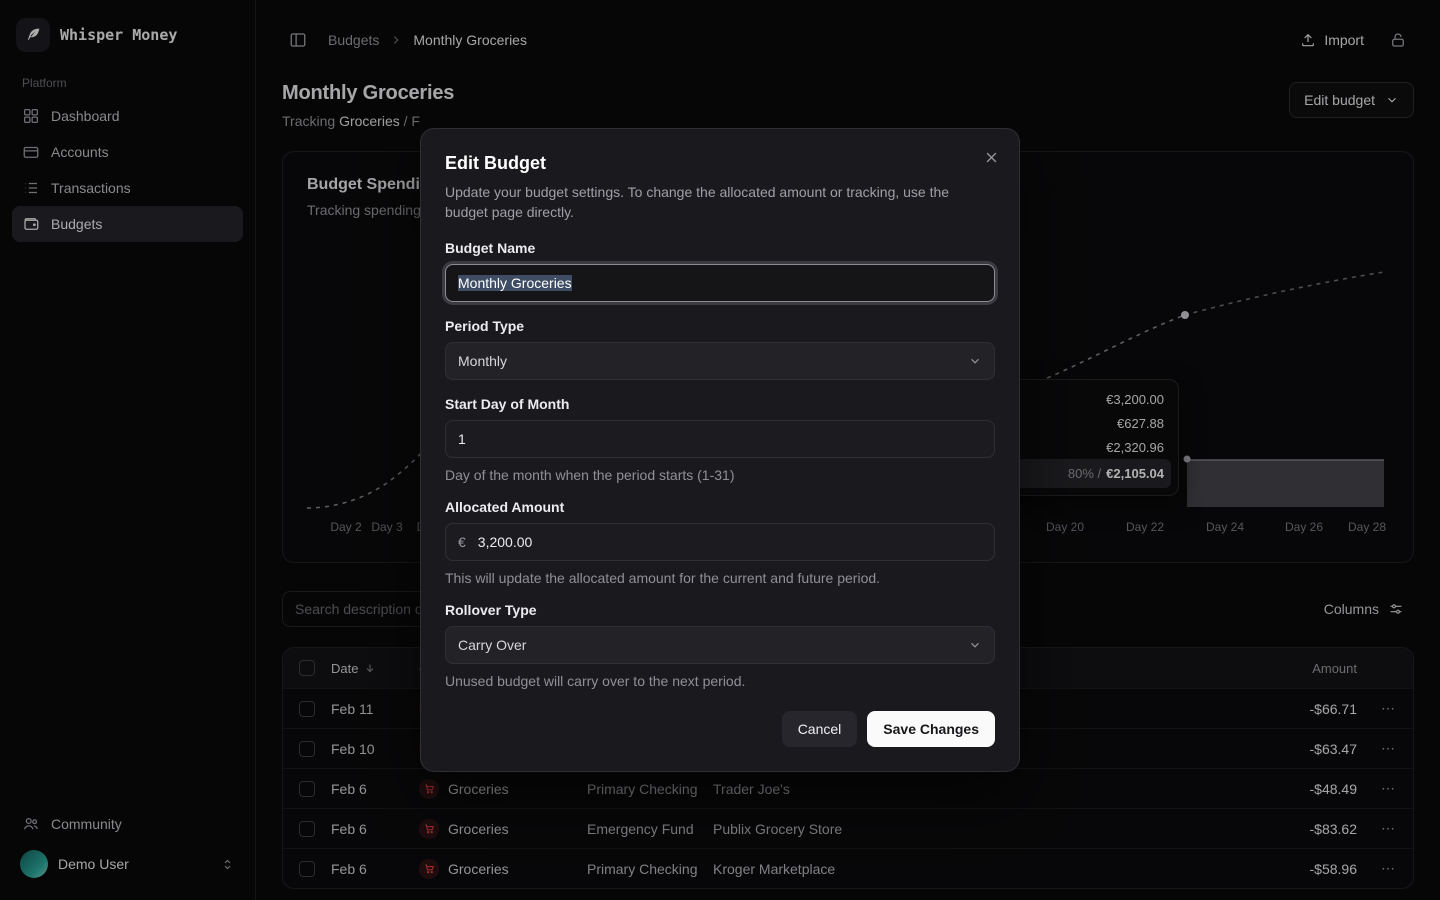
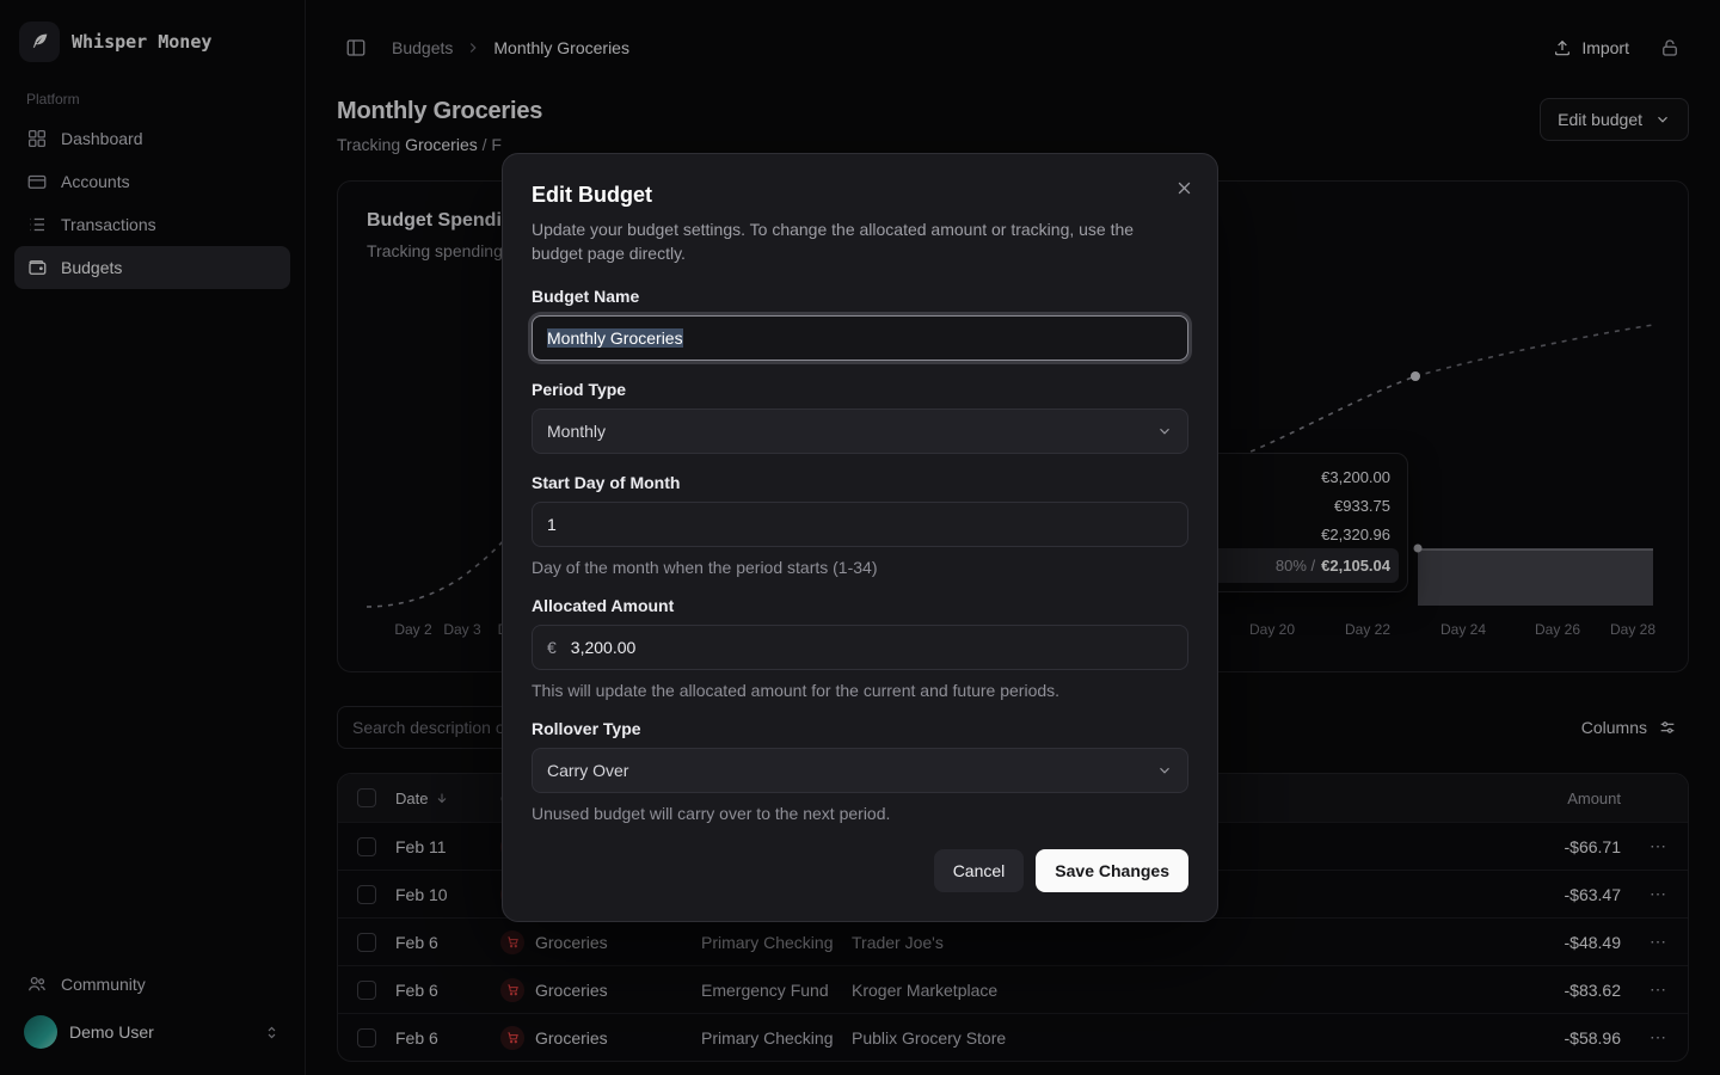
  Whisper Money
  Platform
  Dashboard
  Accounts
  Transactions
  Budgets
  Community
  Demo User
  Budgets
  Monthly Groceries
  Import
  Monthly Groceries
  Tracking Groceries / F
  Edit budget
  Budget Spendi
  Tracking spending
  Day 2
  Day 3
  Day 20
  Day 22
  Day 24
  Day 26
  Day 28
  €3,200.00
- €627.88
+ €933.75
  €2,320.96
  80% / €2,105.04
  Search description o
  Columns
  Date
  Amount
  Feb 11
  -$66.71
  ⋯
  Feb 10
  -$63.47
  ⋯
  Feb 6
  Groceries
  Primary Checking
  Trader Joe's
  -$48.49
  ⋯
  Feb 6
  Groceries
  Emergency Fund
- Publix Grocery Store
+ Kroger Marketplace
  -$83.62
  ⋯
  Feb 6
  Groceries
  Primary Checking
- Kroger Marketplace
+ Publix Grocery Store
  -$58.96
  ⋯
  Edit Budget
  Update your budget settings. To change the allocated amount or tracking, use the budget page directly.
  Budget Name
  Monthly Groceries
  Period Type
  Monthly
  Start Day of Month
  1
- Day of the month when the period starts (1-31)
+ Day of the month when the period starts (1-34)
  Allocated Amount
  €
  3,200.00
- This will update the allocated amount for the current and future period.
+ This will update the allocated amount for the current and future periods.
  Rollover Type
  Carry Over
  Unused budget will carry over to the next period.
  Cancel
  Save Changes
